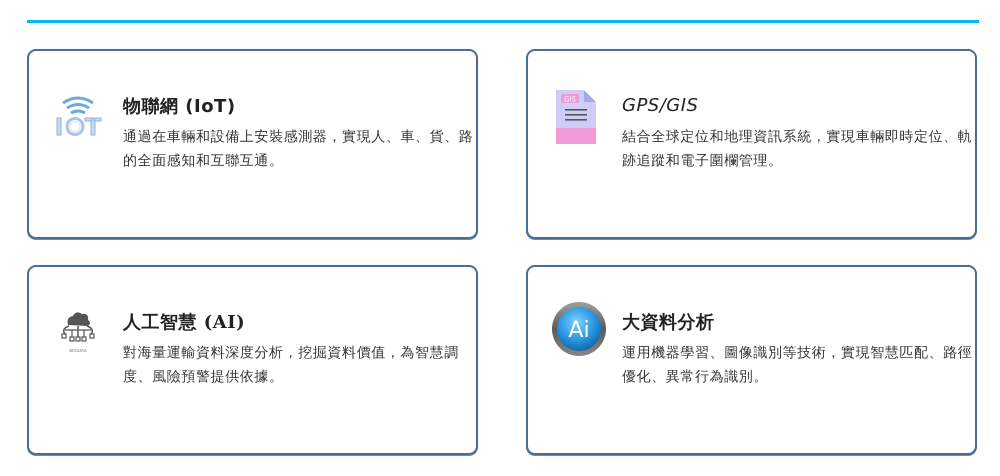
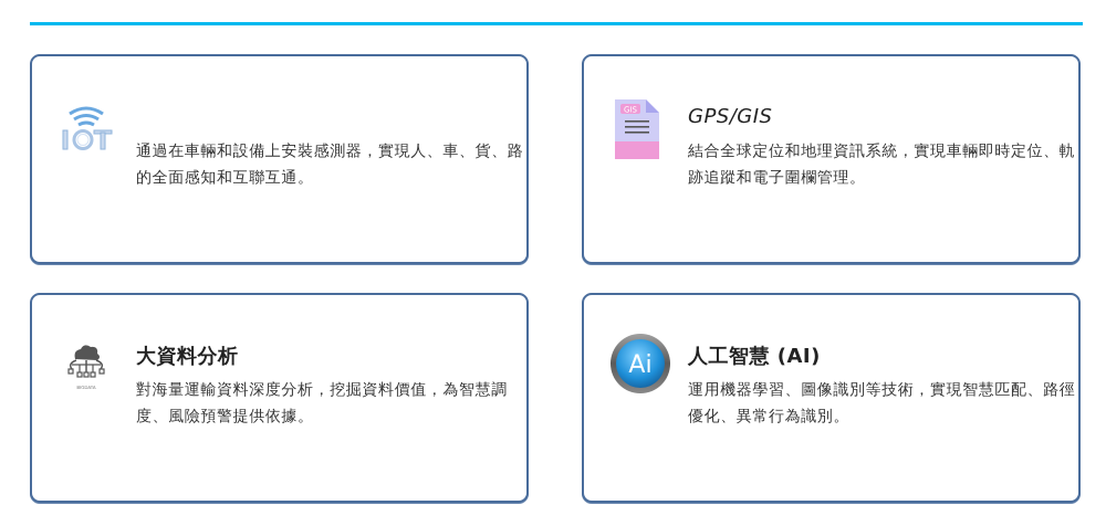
- 物聯網 (IoT)
  通過在車輛和設備上安裝感測器，實現人、車、貨、路的全面感知和互聯互通。
  GIS
  GPS/GIS
  結合全球定位和地理資訊系統，實現車輛即時定位、軌跡追蹤和電子圍欄管理。
- 人工智慧 (AI)
+ 大資料分析
  對海量運輸資料深度分析，挖掘資料價值，為智慧調度、風險預警提供依據。
  Ai
- 大資料分析
+ 人工智慧 (AI)
  運用機器學習、圖像識別等技術，實現智慧匹配、路徑優化、異常行為識別。
